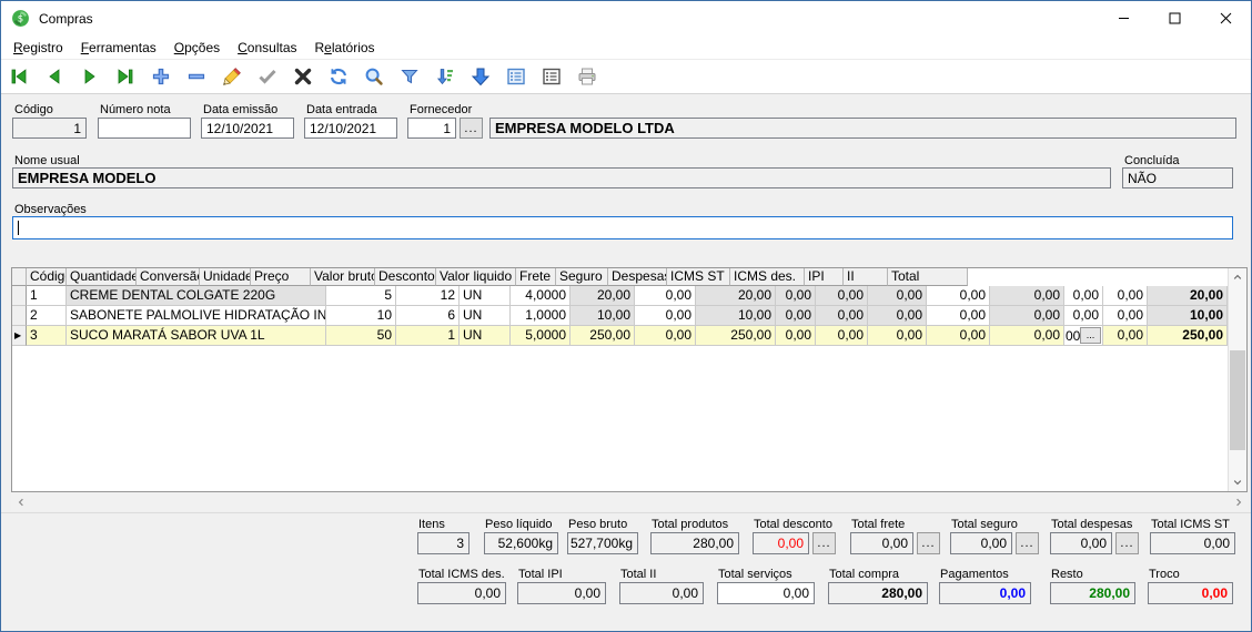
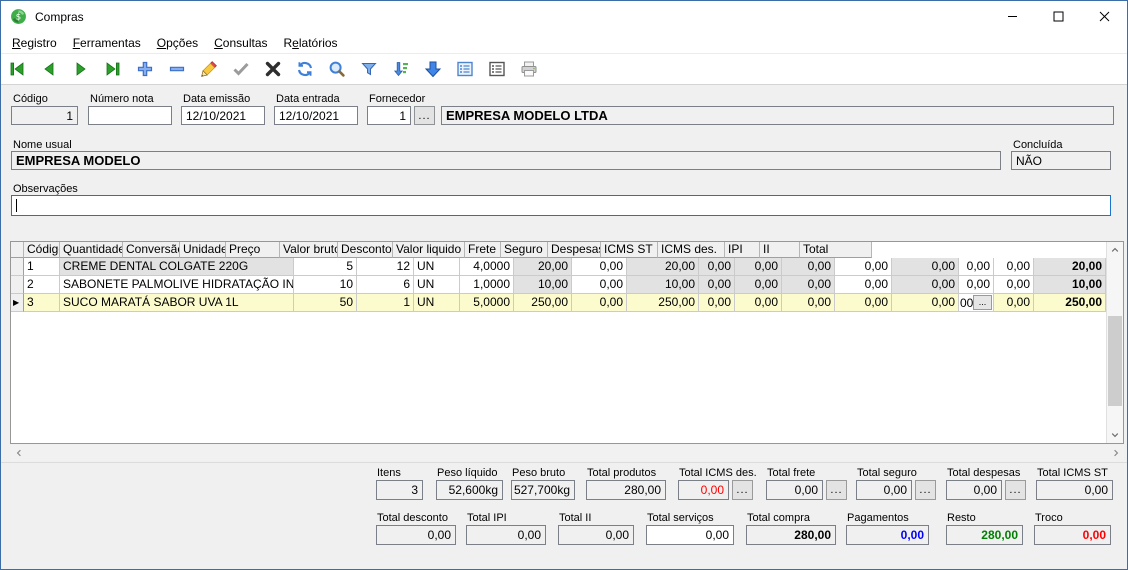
  $
  Compras
  Registro
  Ferramentas
  Opções
  Consultas
  Relatórios
  Código
  1
  Número nota
  Data emissão
  12/10/2021
  Data entrada
  12/10/2021
  Fornecedor
  1
  ...
  EMPRESA MODELO LTDA
  Nome usual
  EMPRESA MODELO
  Concluída
  NÃO
  Observações
  Códig
  Quantidade
  Conversã
  Unidade
  Preço
  Valor brut
  Desconto
  Valor liquido
  Frete
  Seguro
  Despesa
  ICMS ST
  ICMS des.
  IPI
  II
  Total
  1
  CREME DENTAL COLGATE 220G
  5
  12
  UN
  4,0000
  20,00
  0,00
  20,00
  0,00
  0,00
  0,00
  0,00
  0,00
  0,00
  0,00
  20,00
  2
  SABONETE PALMOLIVE HIDRATAÇÃO IN
  10
  6
  UN
  1,0000
  10,00
  0,00
  10,00
  0,00
  0,00
  0,00
  0,00
  0,00
  0,00
  0,00
  10,00
  ▶
  3
  SUCO MARATÁ SABOR UVA 1L
  50
  1
  UN
  5,0000
  250,00
  0,00
  250,00
  0,00
  0,00
  0,00
  0,00
  0,00
  00
  ...
  0,00
  250,00
  Itens
  3
  Peso líquido
  52,600kg
  Peso bruto
  527,700kg
  Total produtos
  280,00
- Total desconto
+ Total ICMS des.
  0,00
  ...
  Total frete
  0,00
  ...
  Total seguro
  0,00
  ...
  Total despesas
  0,00
  ...
  Total ICMS ST
  0,00
- Total ICMS des.
+ Total desconto
  0,00
  Total IPI
  0,00
  Total II
  0,00
  Total serviços
  0,00
  Total compra
  280,00
  Pagamentos
  0,00
  Resto
  280,00
  Troco
  0,00
